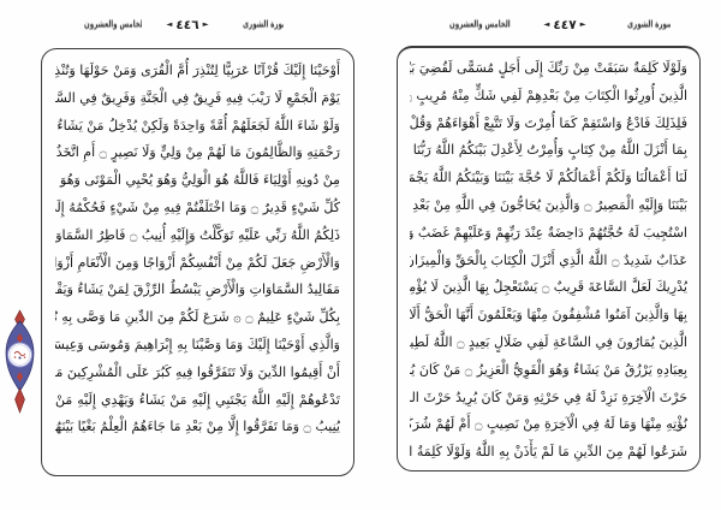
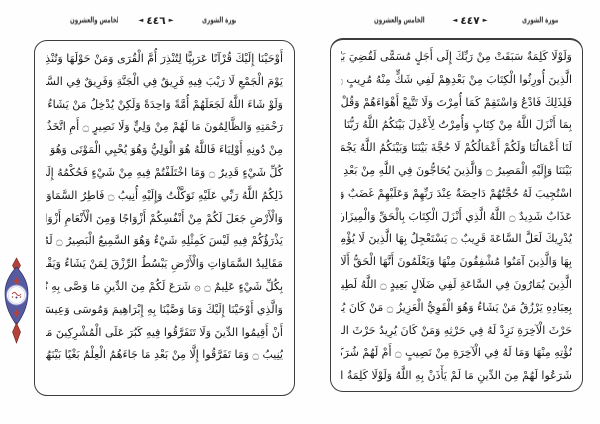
  ◄
  ٤٤٦
  ►
  ورة الشورى
  الخامس والعشرون
  ◄
  ٤٤٧
  ►
  سورة الشورى
  أَوْحَيْنَا إِلَيْكَ قُرْآنًا عَرَبِيًّا لِتُنْذِرَ أُمَّ الْقُرَى وَمَنْ حَوْلَهَا وَتُنْذِ
  يَوْمَ الْجَمْعِ لَا رَيْبَ فِيهِ فَرِيقٌ فِي الْجَنَّةِ وَفَرِيقٌ فِي السَّ
  وَلَوْ شَاءَ اللَّهُ لَجَعَلَهُمْ أُمَّةً وَاحِدَةً وَلَكِنْ يُدْخِلُ مَنْ يَشَاءُ
  رَحْمَتِهِ وَالظَّالِمُونَ مَا لَهُمْ مِنْ وَلِيٍّ وَلَا نَصِيرٍ ۝ أَمِ اتَّخَذُ
  مِنْ دُونِهِ أَوْلِيَاءَ فَاللَّهُ هُوَ الْوَلِيُّ وَهُوَ يُحْيِي الْمَوْتَى وَهُوَ
  كُلِّ شَيْءٍ قَدِيرٌ ۝ وَمَا اخْتَلَفْتُمْ فِيهِ مِنْ شَيْءٍ فَحُكْمُهُ إِلَ
  ذَلِكُمُ اللَّهُ رَبِّي عَلَيْهِ تَوَكَّلْتُ وَإِلَيْهِ أُنِيبُ ۝ فَاطِرُ السَّمَاوَ
  وَالْأَرْضِ جَعَلَ لَكُمْ مِنْ أَنْفُسِكُمْ أَزْوَاجًا وَمِنَ الْأَنْعَامِ أَزْوَا
+ يَذْرَؤُكُمْ فِيهِ لَيْسَ كَمِثْلِهِ شَيْءٌ وَهُوَ السَّمِيعُ الْبَصِيرُ ۝ لَهُ
  مَقَالِيدُ السَّمَاوَاتِ وَالْأَرْضِ يَبْسُطُ الرِّزْقَ لِمَنْ يَشَاءُ وَيَقْ
  بِكُلِّ شَيْءٍ عَلِيمٌ ۝ ۞ شَرَعَ لَكُمْ مِنَ الدِّينِ مَا وَصَّى بِهِ نُ
  وَالَّذِي أَوْحَيْنَا إِلَيْكَ وَمَا وَصَّيْنَا بِهِ إِبْرَاهِيمَ وَمُوسَى وَعِيسَ
  أَنْ أَقِيمُوا الدِّينَ وَلَا تَتَفَرَّقُوا فِيهِ كَبُرَ عَلَى الْمُشْرِكِينَ مَ
- تَدْعُوهُمْ إِلَيْهِ اللَّهُ يَجْتَبِي إِلَيْهِ مَنْ يَشَاءُ وَيَهْدِي إِلَيْهِ مَنْ
  يُنِيبُ ۝ وَمَا تَفَرَّقُوا إِلَّا مِنْ بَعْدِ مَا جَاءَهُمُ الْعِلْمُ بَغْيًا بَيْنَهُ
  وَلَوْلَا كَلِمَةٌ سَبَقَتْ مِنْ رَبِّكَ إِلَى أَجَلٍ مُسَمًّى لَقُضِيَ بَيْ
  الَّذِينَ أُورِثُوا الْكِتَابَ مِنْ بَعْدِهِمْ لَفِي شَكٍّ مِنْهُ مُرِيبٍ
  فَلِذَلِكَ فَادْعُ وَاسْتَقِمْ كَمَا أُمِرْتَ وَلَا تَتَّبِعْ أَهْوَاءَهُمْ وَقُلْ
  بِمَا أَنْزَلَ اللَّهُ مِنْ كِتَابٍ وَأُمِرْتُ لِأَعْدِلَ بَيْنَكُمُ اللَّهُ رَبُّنَا
  لَنَا أَعْمَالُنَا وَلَكُمْ أَعْمَالُكُمْ لَا حُجَّةَ بَيْنَنَا وَبَيْنَكُمُ اللَّهُ يَجْمَ
  بَيْنَنَا وَإِلَيْهِ الْمَصِيرُ ۝ وَالَّذِينَ يُحَاجُّونَ فِي اللَّهِ مِنْ بَعْدِ
  اسْتُجِيبَ لَهُ حُجَّتُهُمْ دَاحِضَةٌ عِنْدَ رَبِّهِمْ وَعَلَيْهِمْ غَضَبٌ وَ
  عَذَابٌ شَدِيدٌ ۝ اللَّهُ الَّذِي أَنْزَلَ الْكِتَابَ بِالْحَقِّ وَالْمِيزَانَ
  يُدْرِيكَ لَعَلَّ السَّاعَةَ قَرِيبٌ ۝ يَسْتَعْجِلُ بِهَا الَّذِينَ لَا يُؤْمِ
  بِهَا وَالَّذِينَ آمَنُوا مُشْفِقُونَ مِنْهَا وَيَعْلَمُونَ أَنَّهَا الْحَقُّ أَلَا
  الَّذِينَ يُمَارُونَ فِي السَّاعَةِ لَفِي ضَلَالٍ بَعِيدٍ ۝ اللَّهُ لَطِي
  بِعِبَادِهِ يَرْزُقُ مَنْ يَشَاءُ وَهُوَ الْقَوِيُّ الْعَزِيزُ ۝ مَنْ كَانَ يُ
  حَرْثَ الْآخِرَةِ نَزِدْ لَهُ فِي حَرْثِهِ وَمَنْ كَانَ يُرِيدُ حَرْثَ ال
  نُؤْتِهِ مِنْهَا وَمَا لَهُ فِي الْآخِرَةِ مِنْ نَصِيبٍ ۝ أَمْ لَهُمْ شُرَكَ
  شَرَعُوا لَهُمْ مِنَ الدِّينِ مَا لَمْ يَأْذَنْ بِهِ اللَّهُ وَلَوْلَا كَلِمَةُ ا
